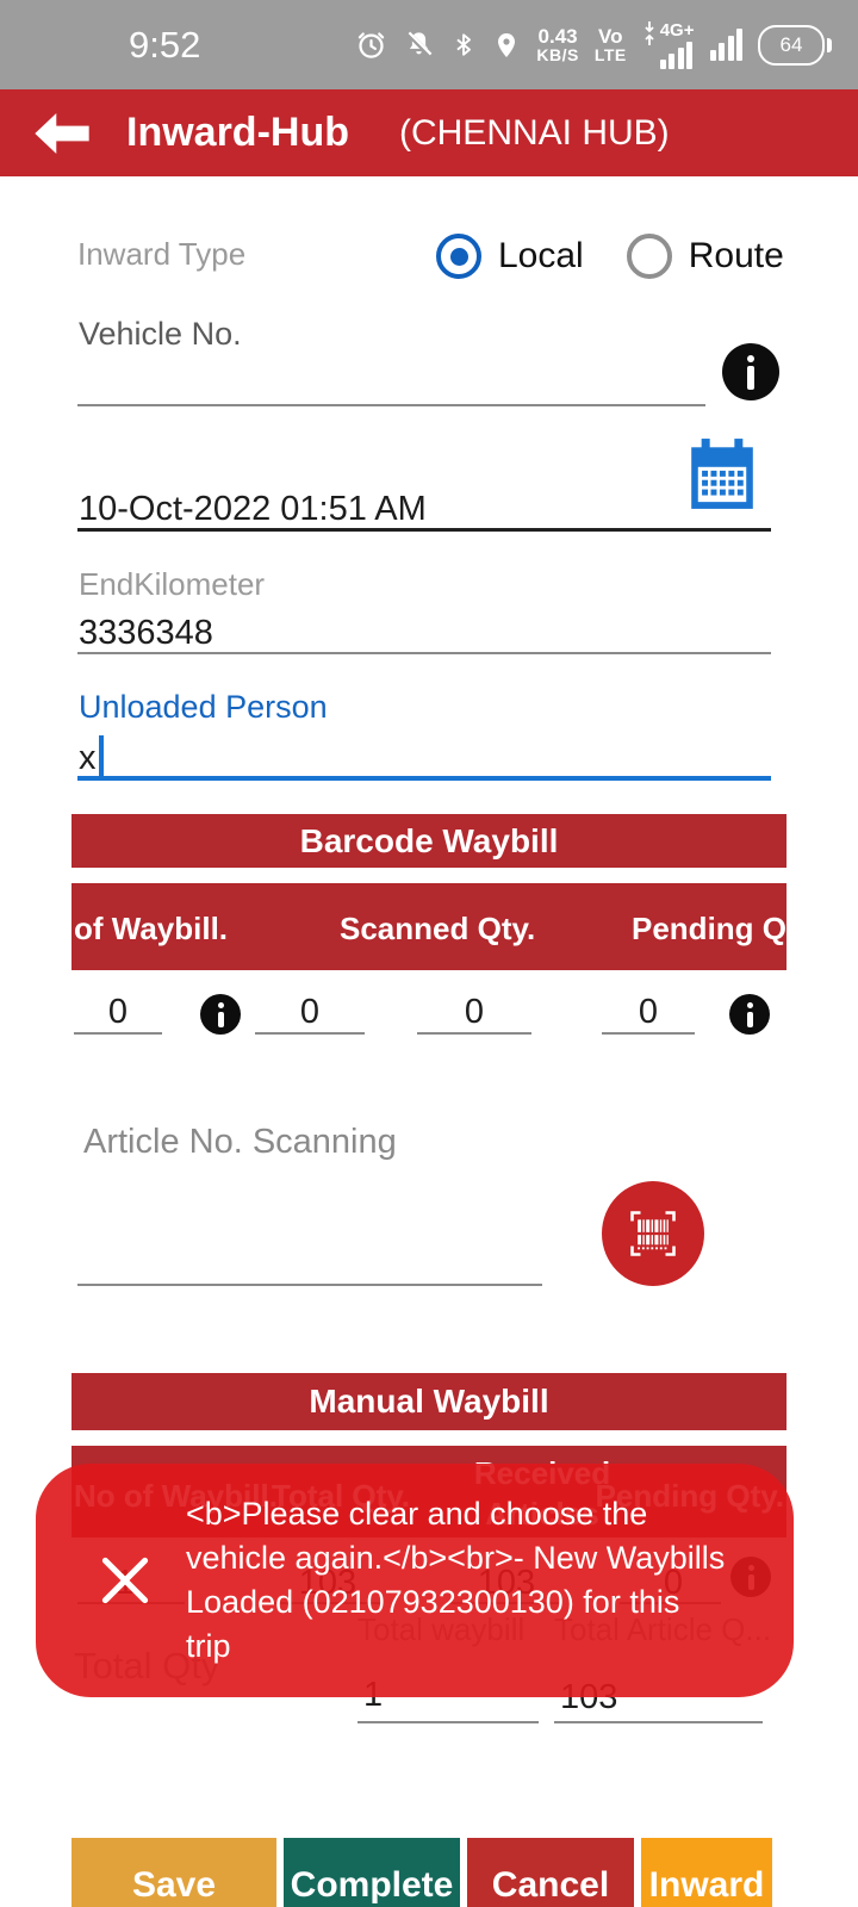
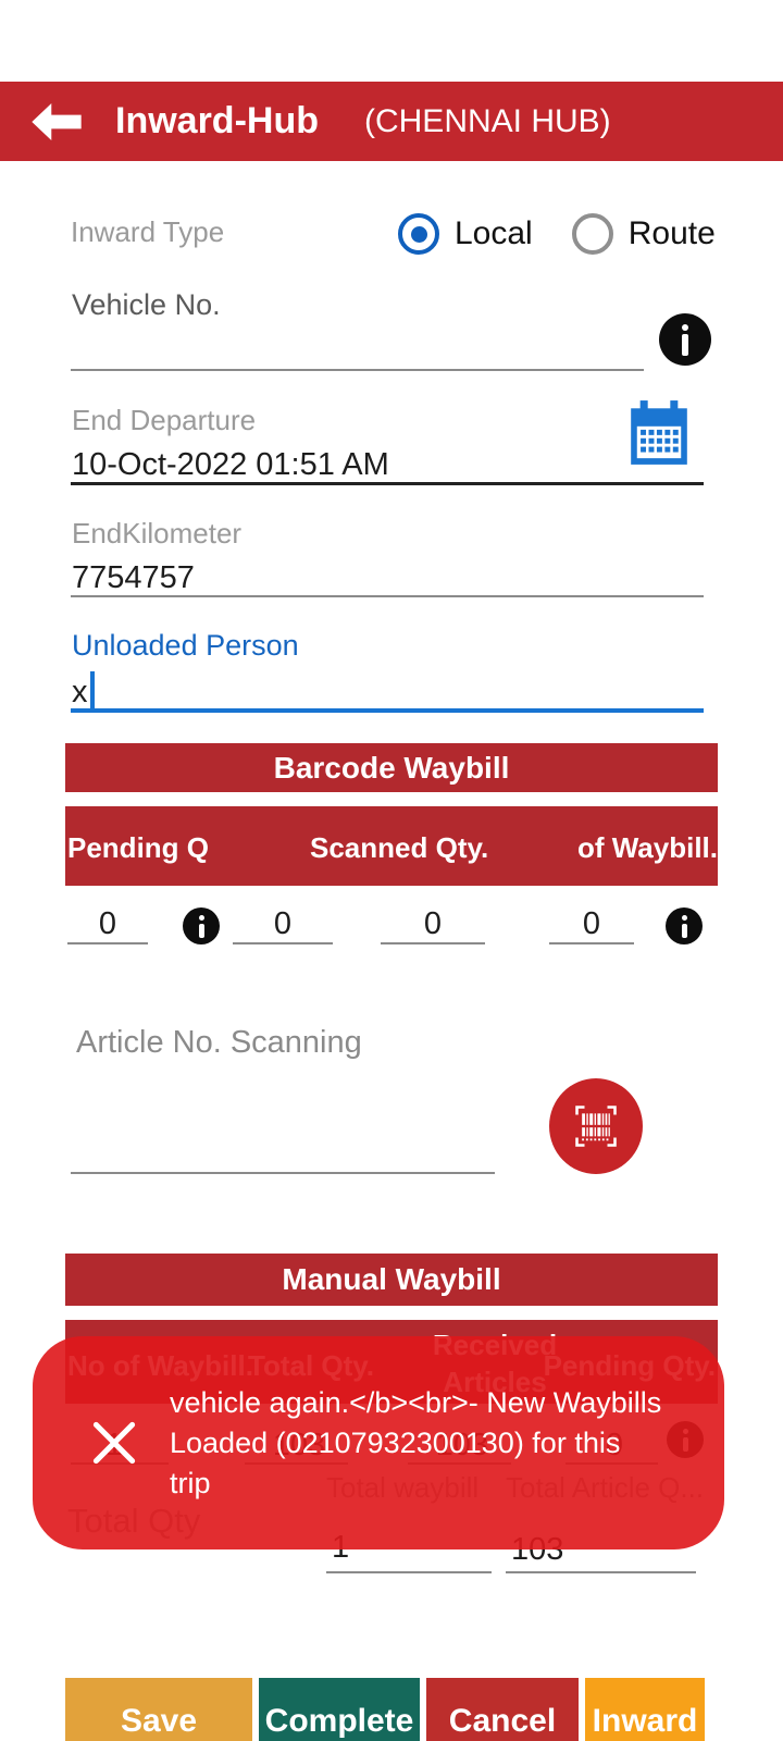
- 9:52
- 0.43
- KB/S
- Vo
- LTE
- 4G+
- 64
  Inward-Hub
  (CHENNAI HUB)
  Inward Type
  Local
  Route
  Vehicle No.
+ End Departure
  10-Oct-2022 01:51 AM
  EndKilometer
- 3336348
+ 7754757
  Unloaded Person
  x
  Barcode Waybill
- of Waybill.
+ Pending Q
  Scanned Qty.
- Pending Q
+ of Waybill.
  0
  0
  0
  0
  Article No. Scanning
  Manual Waybill
  103
- <b>Please clear and choose the
  vehicle again.</b><br>- New Waybills
  Loaded (02107932300130) for this
  trip
  Save
  Complete
  Cancel
  Inward
